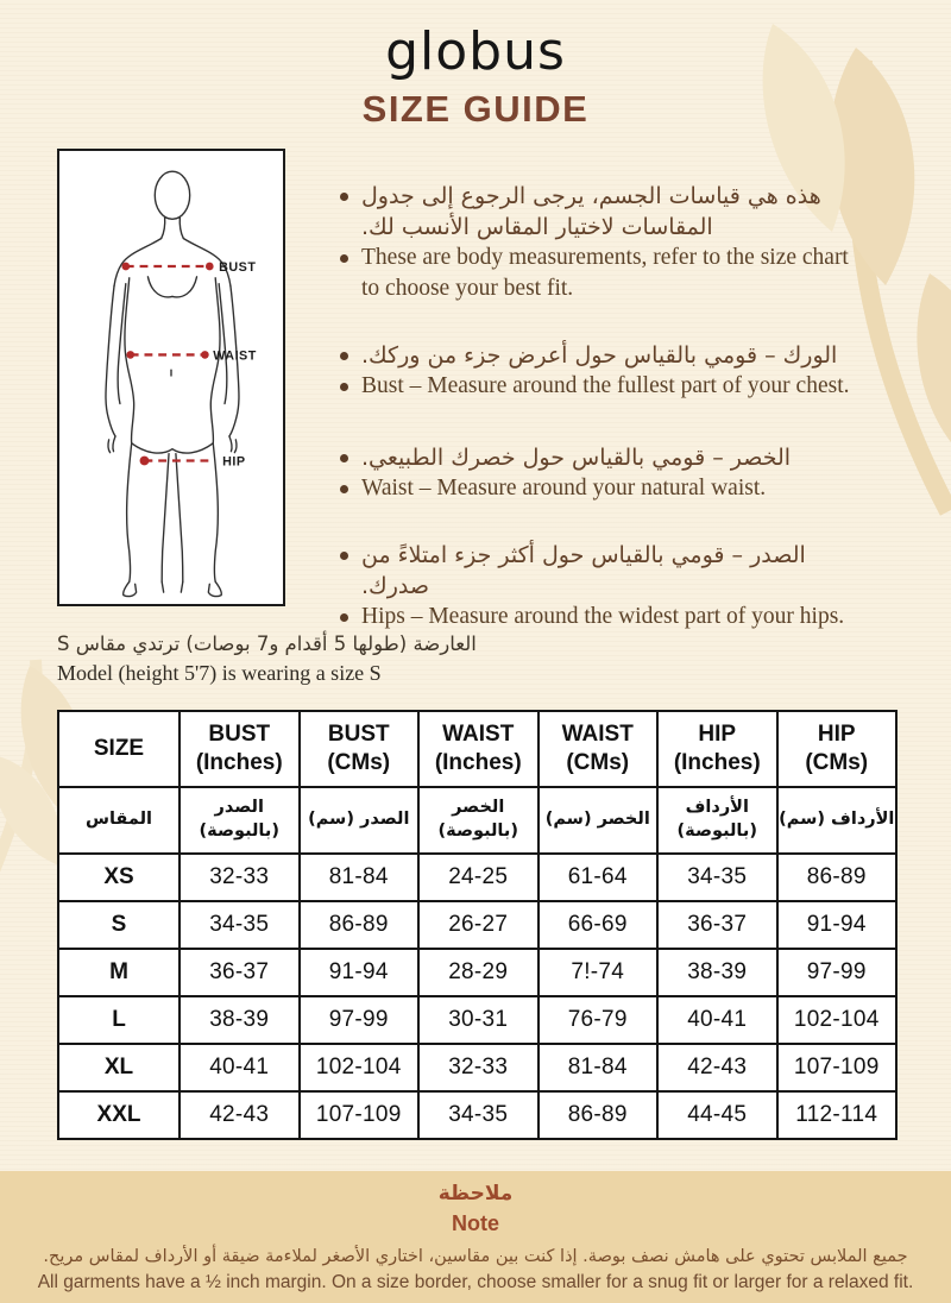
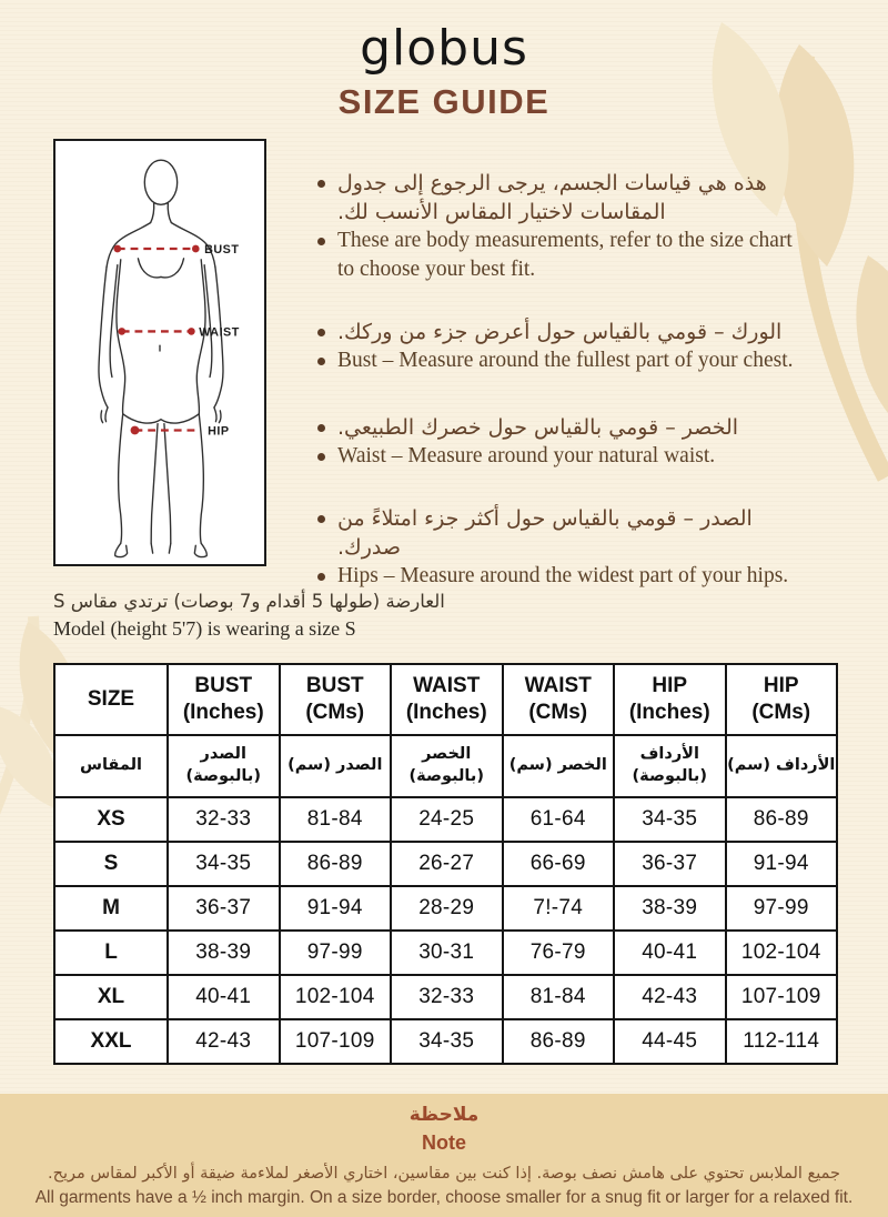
  globus
  SIZE GUIDE
  BUST
  WAIST
  HIP
  هذه هي قياسات الجسم، يرجى الرجوع إلى جدول المقاسات لاختيار المقاس الأنسب لك.
  These are body measurements, refer to the size chart to choose your best fit.
  الورك – قومي بالقياس حول أعرض جزء من وركك.
  Bust – Measure around the fullest part of your chest.
  الخصر – قومي بالقياس حول خصرك الطبيعي.
  Waist – Measure around your natural waist.
  الصدر – قومي بالقياس حول أكثر جزء امتلاءً من صدرك.
  Hips – Measure around the widest part of your hips.
  العارضة (طولها 5 أقدام و7 بوصات) ترتدي مقاس S
  Model (height 5'7) is wearing a size S
  SIZE	BUST(Inches)	BUST(CMs)	WAIST(Inches)	WAIST(CMs)	HIP(Inches)	HIP(CMs)
  المقاس	الصدر(بالبوصة)	الصدر (سم)	الخصر(بالبوصة)	الخصر (سم)	الأرداف(بالبوصة)	الأرداف (سم)
  XS	32-33	81-84	24-25	61-64	34-35	86-89
  S	34-35	86-89	26-27	66-69	36-37	91-94
  M	36-37	91-94	28-29	7!-74	38-39	97-99
  L	38-39	97-99	30-31	76-79	40-41	102-104
  XL	40-41	102-104	32-33	81-84	42-43	107-109
  XXL	42-43	107-109	34-35	86-89	44-45	112-114
  ملاحظة
  Note
- جميع الملابس تحتوي على هامش نصف بوصة. إذا كنت بين مقاسين، اختاري الأصغر لملاءمة ضيقة أو الأرداف لمقاس مريح.
+ جميع الملابس تحتوي على هامش نصف بوصة. إذا كنت بين مقاسين، اختاري الأصغر لملاءمة ضيقة أو الأكبر لمقاس مريح.
  All garments have a ½ inch margin. On a size border, choose smaller for a snug fit or larger for a relaxed fit.
